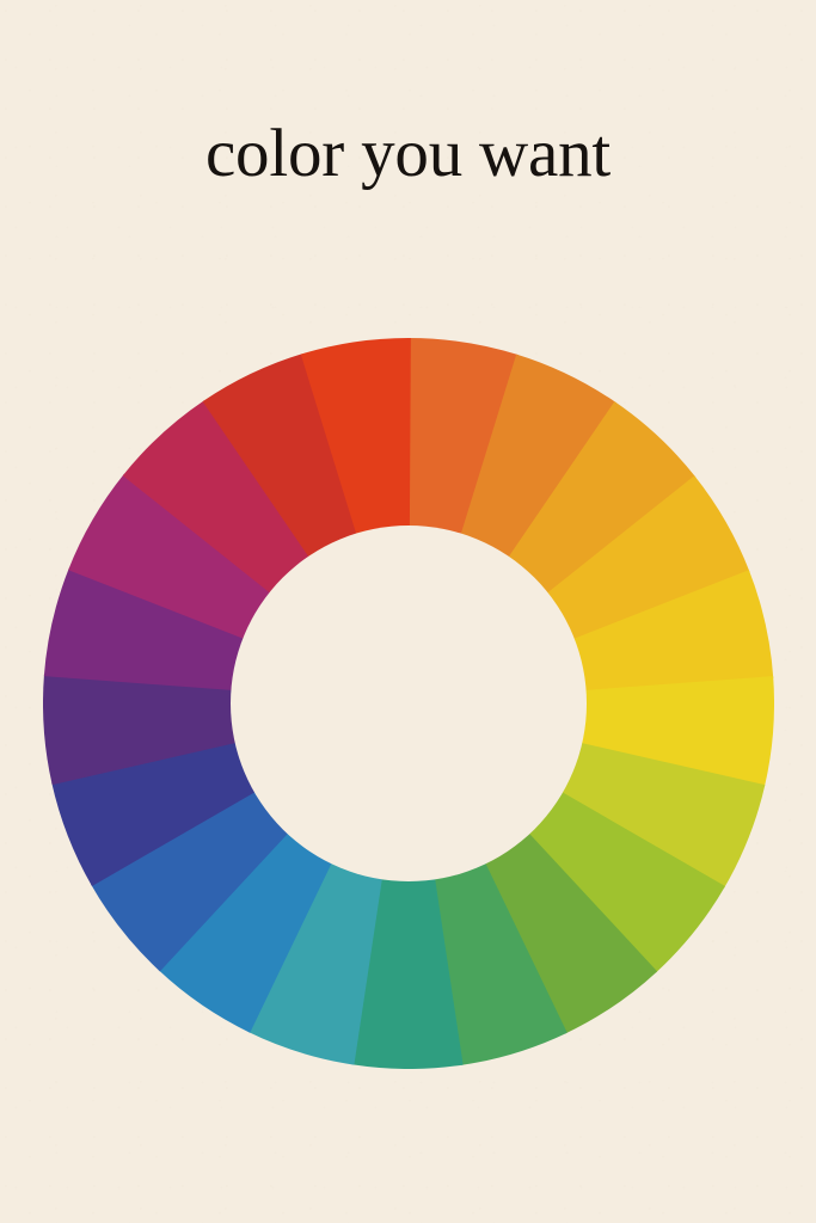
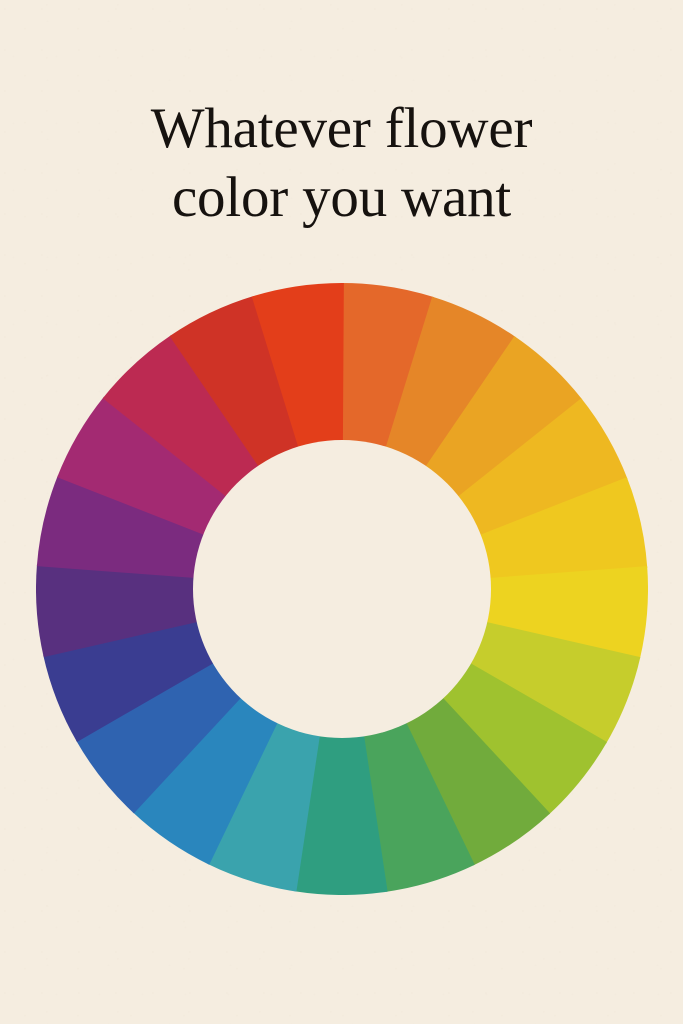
+ Whatever flower
  color you want
